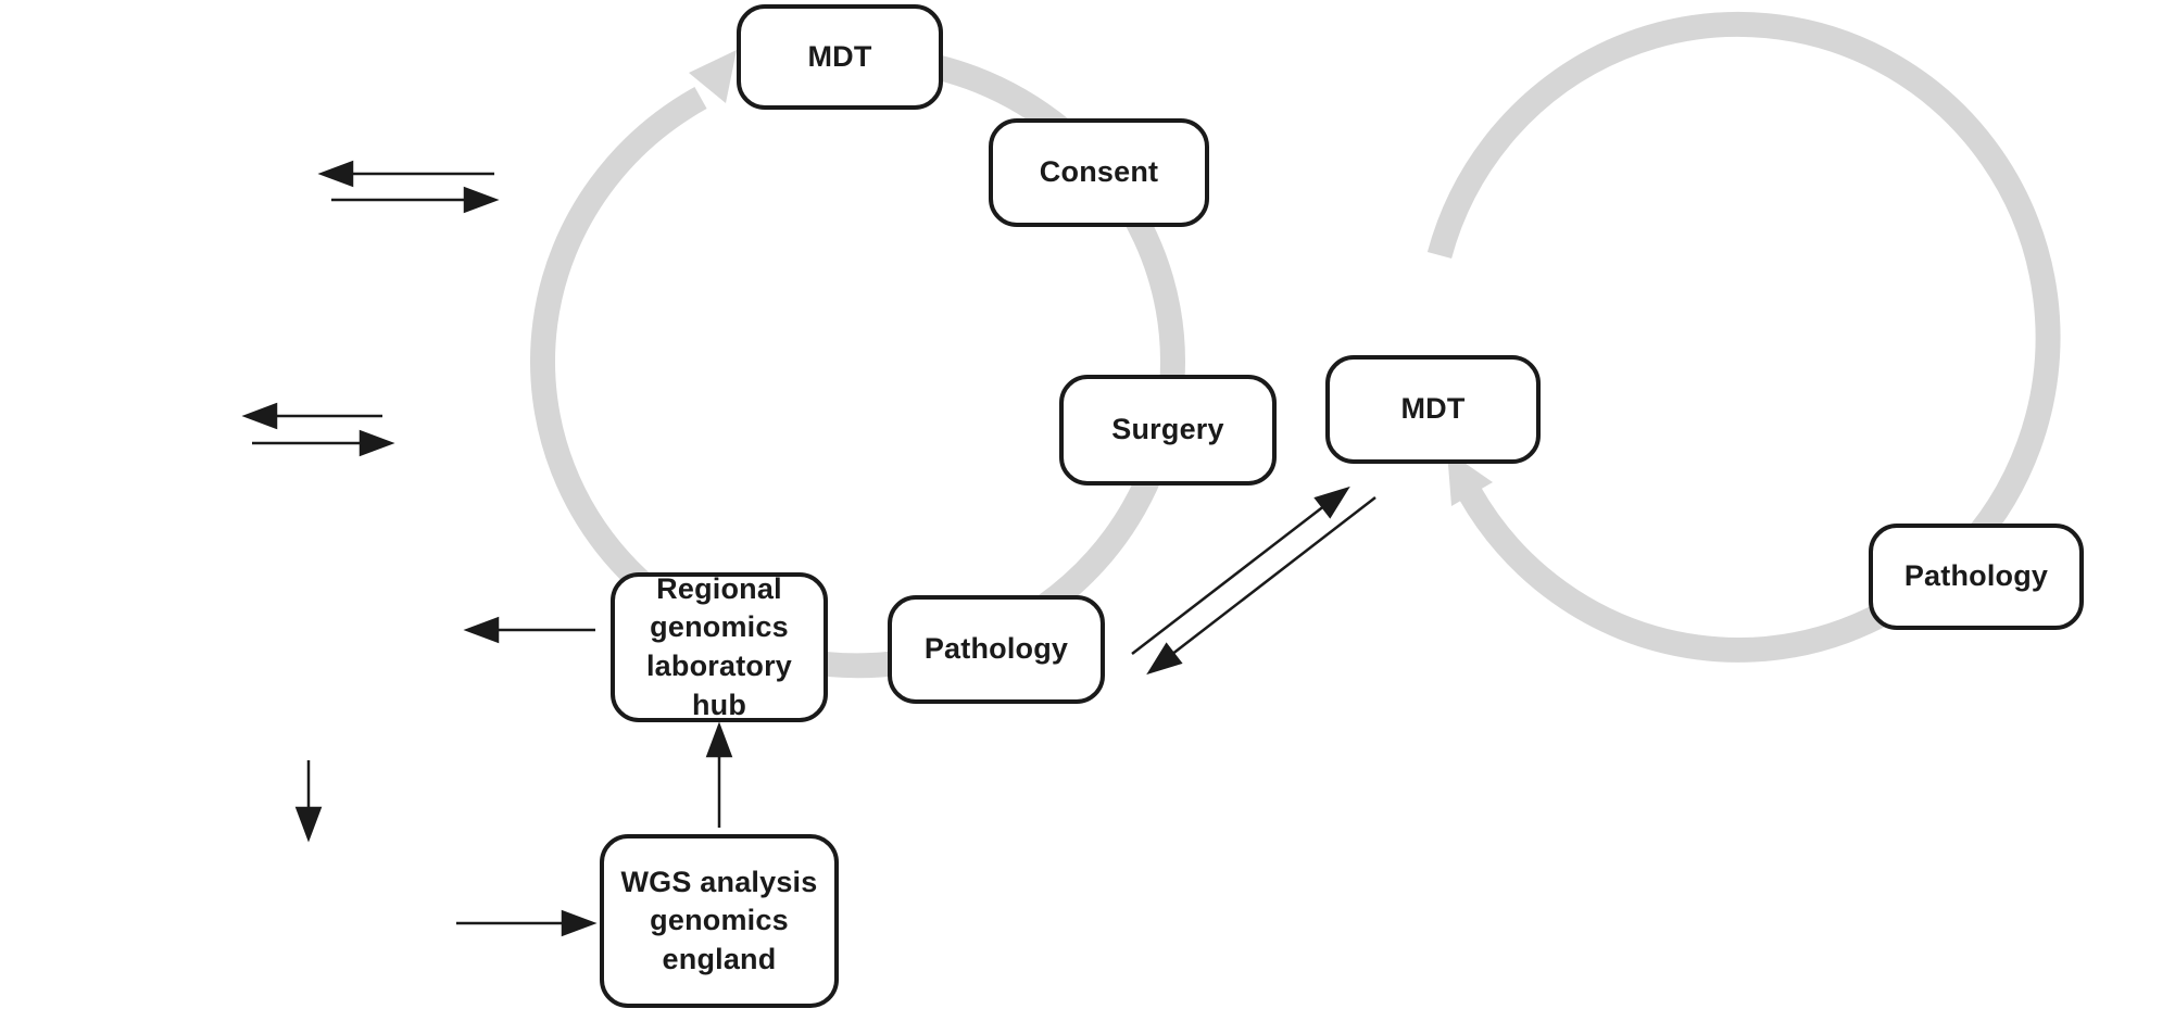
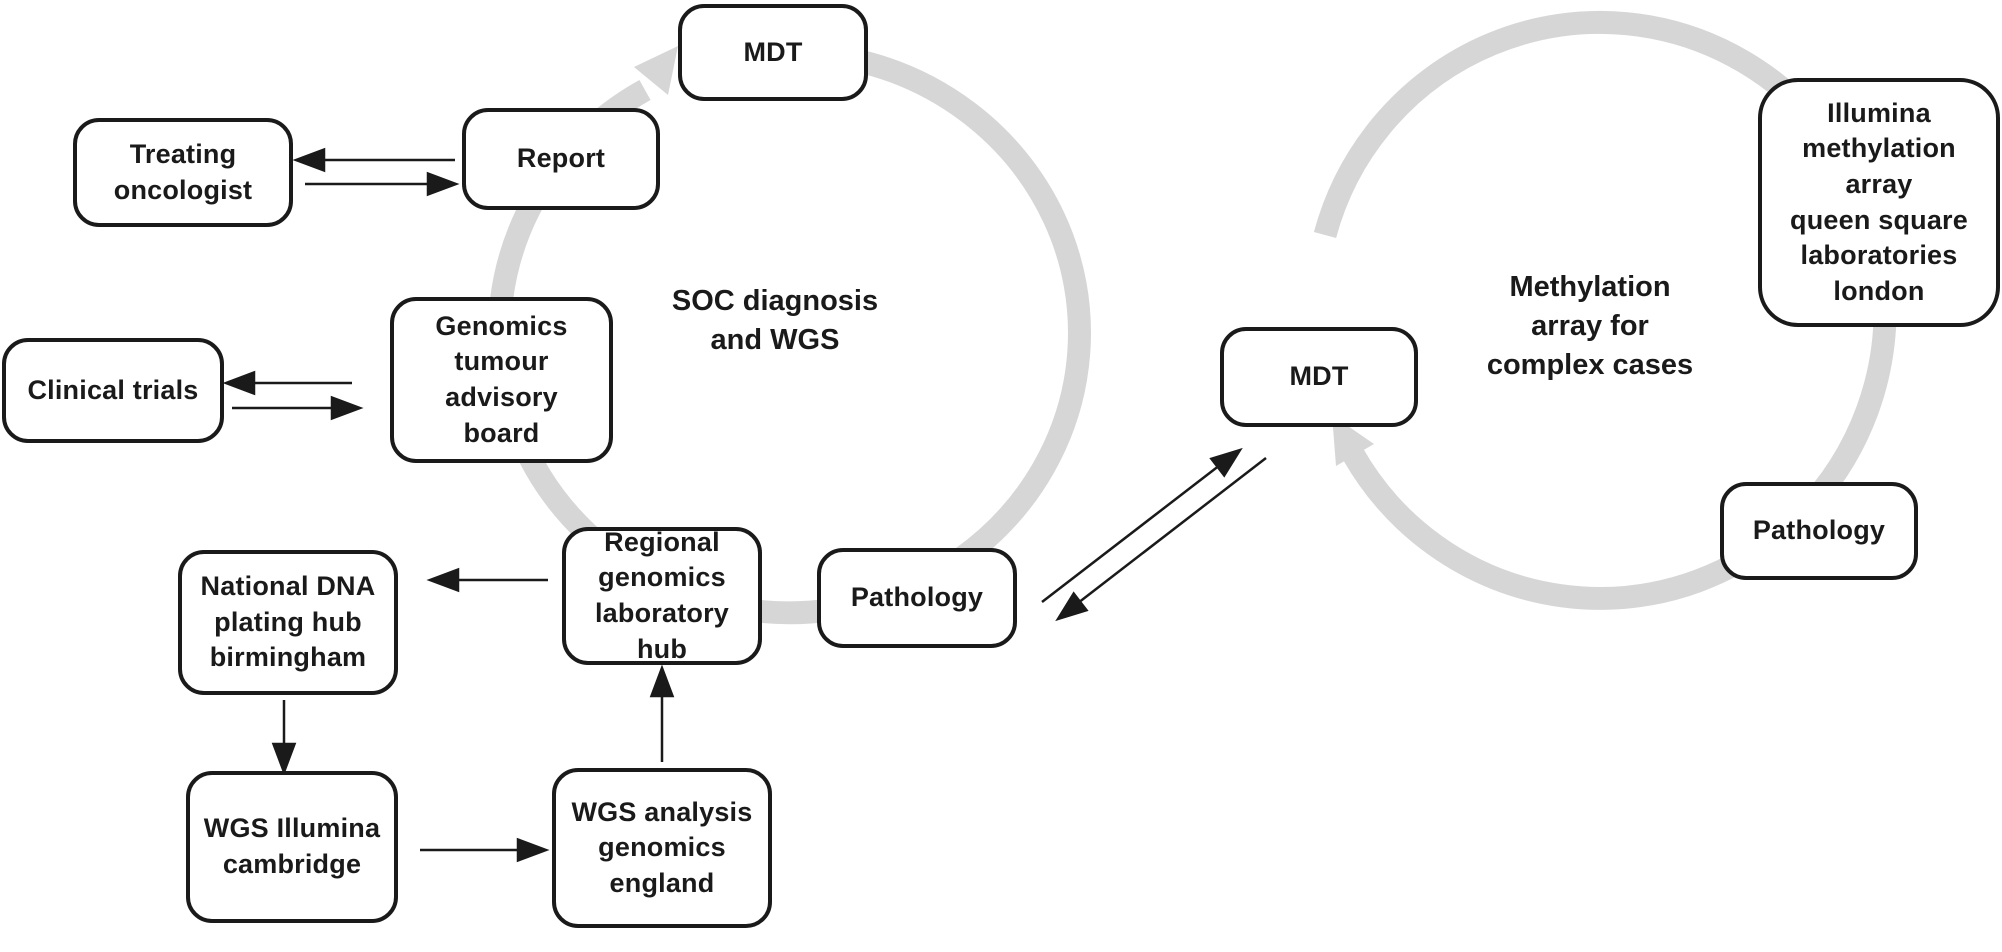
+ SOC diagnosis
+ and WGS
+ Methylation
+ array for
+ complex cases
  MDT
- Consent
- Surgery
  Pathology
  Regional
  genomics
  laboratory
  hub
+ Genomics
+ tumour
+ advisory
+ board
+ Report
+ Treating
+ oncologist
+ Clinical trials
+ National DNA
+ plating hub
+ birmingham
+ WGS Illumina
+ cambridge
  WGS analysis
  genomics
  england
  MDT
+ Illumina
+ methylation
+ array
+ queen square
+ laboratories
+ london
  Pathology
